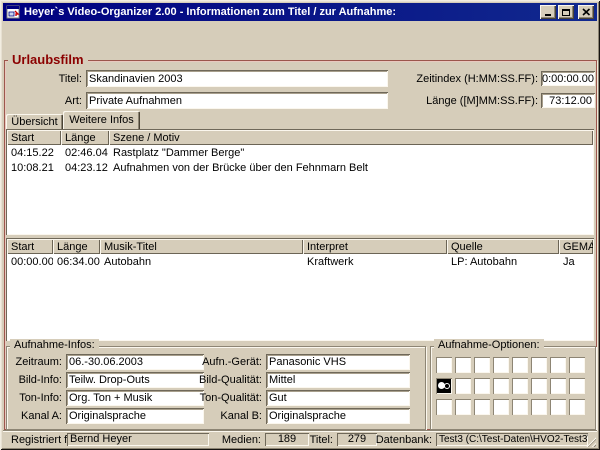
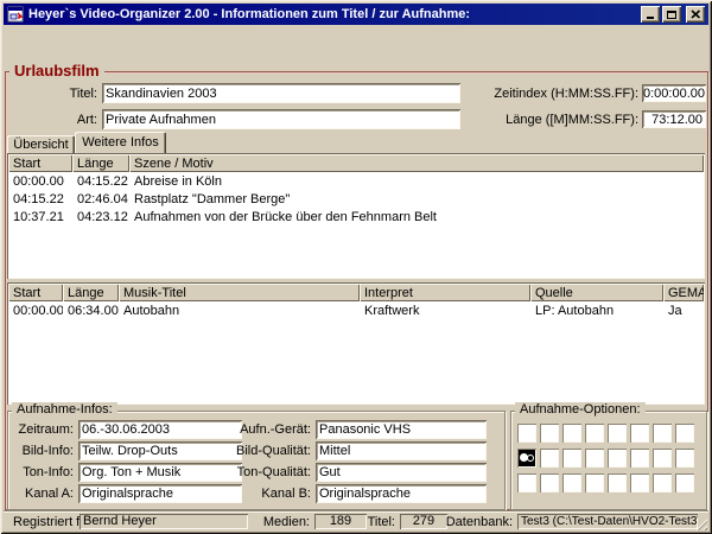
  Heyer`s Video-Organizer 2.00 - Informationen zum Titel / zur Aufnahme:
  Urlaubsfilm
  Titel:
  Skandinavien 2003
  Art:
  Private Aufnahmen
  Zeitindex (H:MM:SS.FF):
  0:00:00.00
  Länge ([M]MM:SS.FF):
  73:12.00
  Übersicht
  Weitere Infos
  Start	Länge	Szene / Motiv
+ 00:00.00	04:15.22	Abreise in Köln
  04:15.22	02:46.04	Rastplatz "Dammer Berge"
- 10:08.21	04:23.12	Aufnahmen von der Brücke über den Fehnmarn Belt
+ 10:37.21	04:23.12	Aufnahmen von der Brücke über den Fehnmarn Belt
  Start	Länge	Musik-Titel	Interpret	Quelle	GEMA
  00:00.00	06:34.00	Autobahn	Kraftwerk	LP: Autobahn	Ja
  Aufnahme-Infos:
  Zeitraum:
  06.-30.06.2003
  Bild-Info:
  Teilw. Drop-Outs
  Ton-Info:
  Org. Ton + Musik
  Kanal A:
  Originalsprache
  Aufn.-Gerät:
  Panasonic VHS
  Bild-Qualität:
  Mittel
  Ton-Qualität:
  Gut
  Kanal B:
  Originalsprache
  Aufnahme-Optionen:
  Registriert f
  Bernd Heyer
  Medien:
  189
  Titel:
  279
  Datenbank:
  Test3 (C:\Test-Daten\HVO2-Test3
